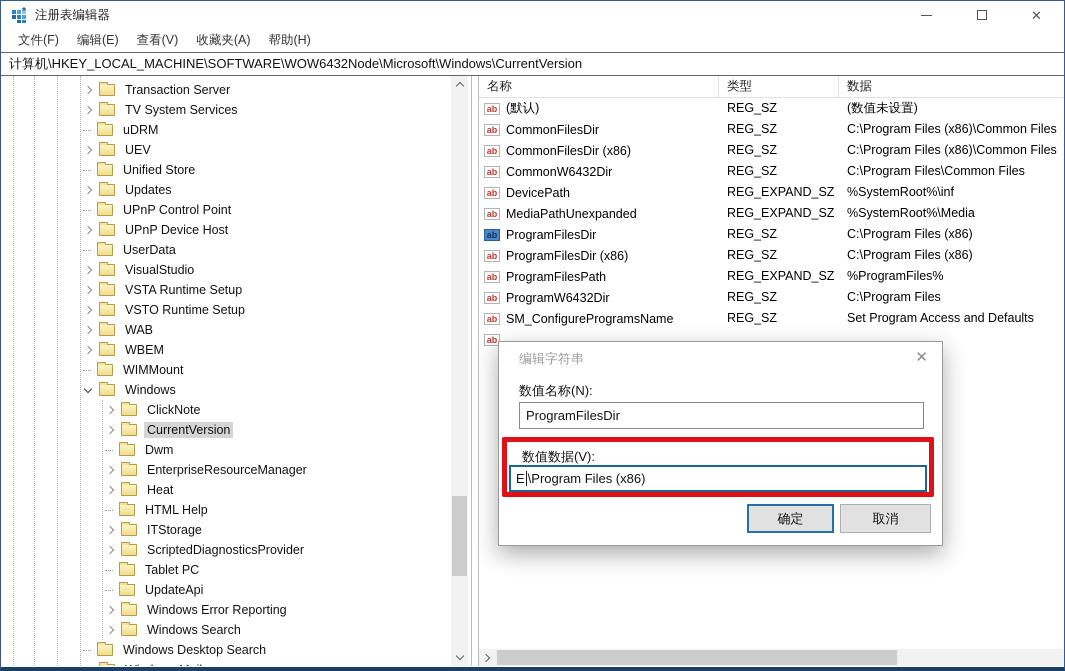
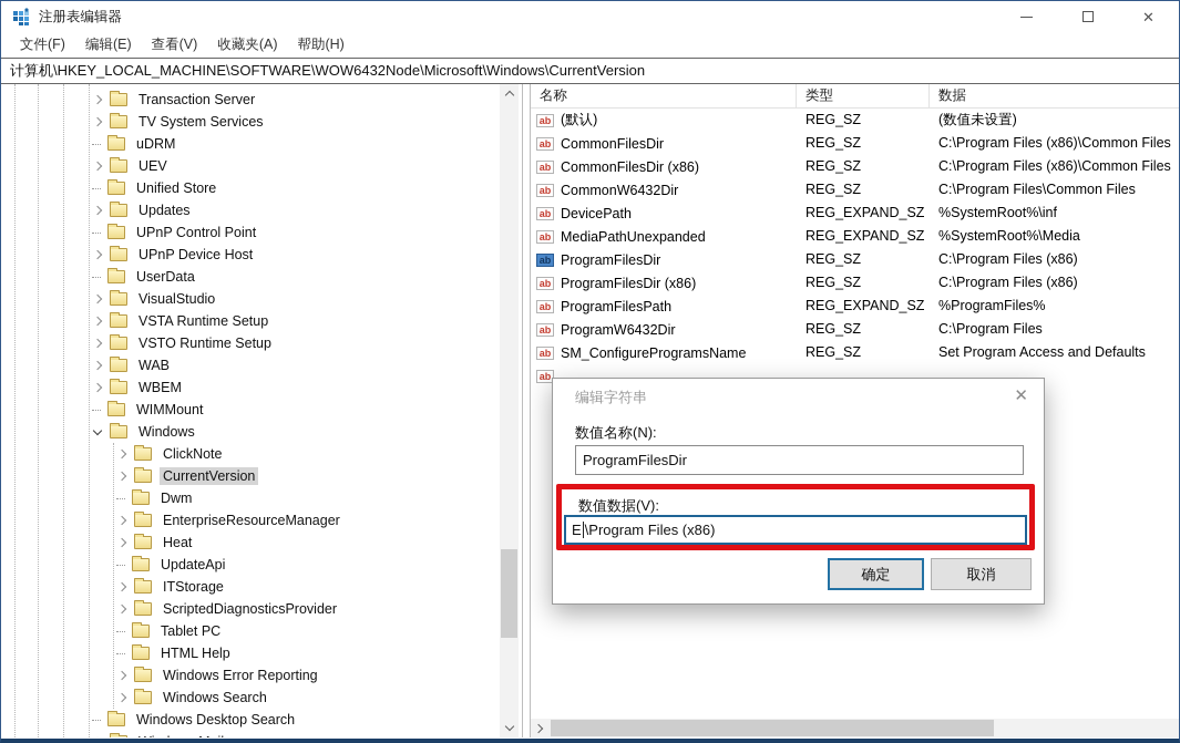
  注册表编辑器
  ✕
  文件(F)
  编辑(E)
  查看(V)
  收藏夹(A)
  帮助(H)
  计算机\HKEY_LOCAL_MACHINE\SOFTWARE\WOW6432Node\Microsoft\Windows\CurrentVersion
  Transaction Server
  TV System Services
  uDRM
  UEV
  Unified Store
  Updates
  UPnP Control Point
  UPnP Device Host
  UserData
  VisualStudio
  VSTA Runtime Setup
  VSTO Runtime Setup
  WAB
  WBEM
  WIMMount
  Windows
  ClickNote
  CurrentVersion
  Dwm
  EnterpriseResourceManager
  Heat
- HTML Help
+ UpdateApi
  ITStorage
  ScriptedDiagnosticsProvider
  Tablet PC
- UpdateApi
+ HTML Help
  Windows Error Reporting
  Windows Search
  Windows Desktop Search
  名称
  类型
  数据
  ab
  (默认)
  REG_SZ
  (数值未设置)
  ab
  CommonFilesDir
  REG_SZ
  C:\Program Files (x86)\Common Files
  ab
  CommonFilesDir (x86)
  REG_SZ
  C:\Program Files (x86)\Common Files
  ab
  CommonW6432Dir
  REG_SZ
  C:\Program Files\Common Files
  ab
  DevicePath
  REG_EXPAND_SZ
  %SystemRoot%\inf
  ab
  MediaPathUnexpanded
  REG_EXPAND_SZ
  %SystemRoot%\Media
  ab
  ProgramFilesDir
  REG_SZ
  C:\Program Files (x86)
  ab
  ProgramFilesDir (x86)
  REG_SZ
  C:\Program Files (x86)
  ab
  ProgramFilesPath
  REG_EXPAND_SZ
  %ProgramFiles%
  ab
  ProgramW6432Dir
  REG_SZ
  C:\Program Files
  ab
  SM_ConfigureProgramsName
  REG_SZ
  Set Program Access and Defaults
  ab
  编辑字符串
  ✕
  数值名称(N):
  ProgramFilesDir
  数值数据(V):
  E
  \Program Files (x86)
  确定
  取消
